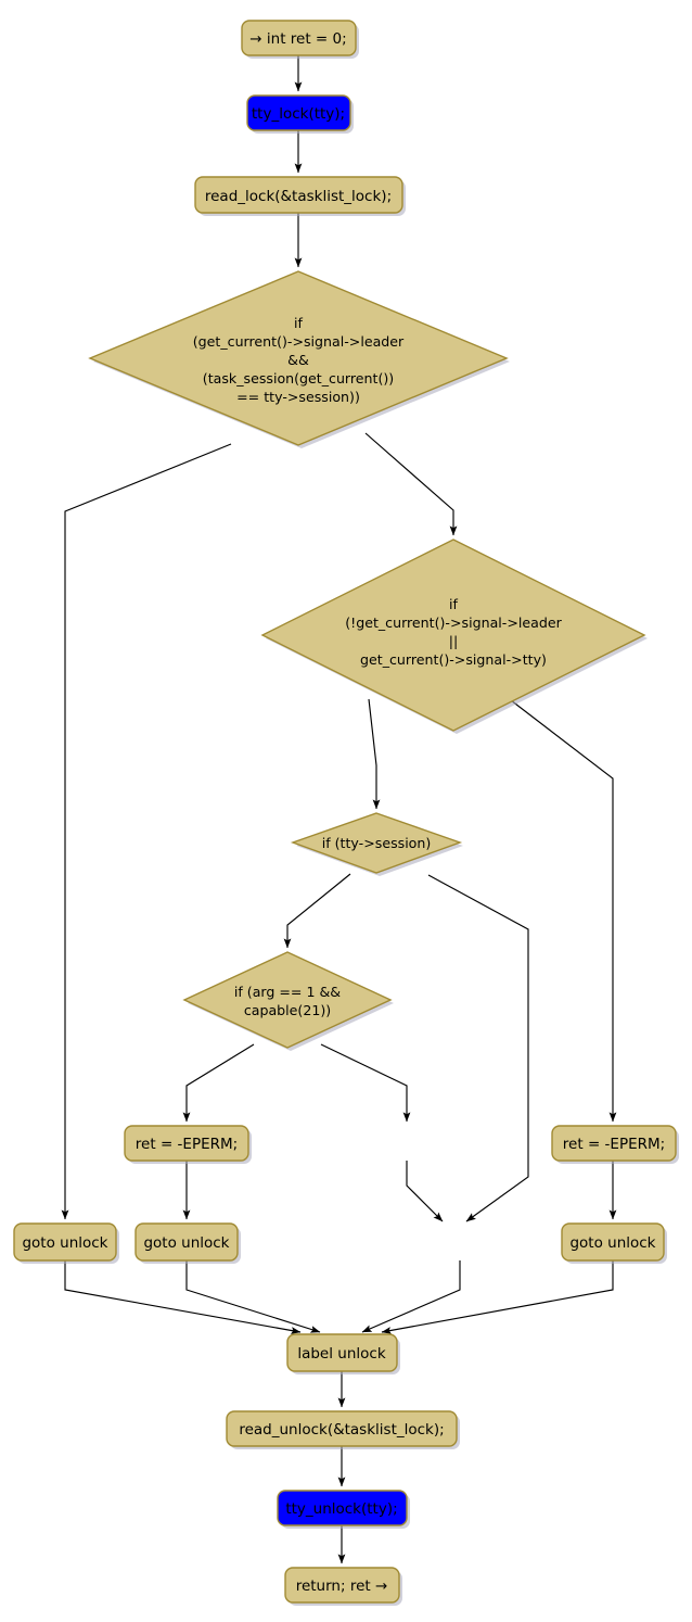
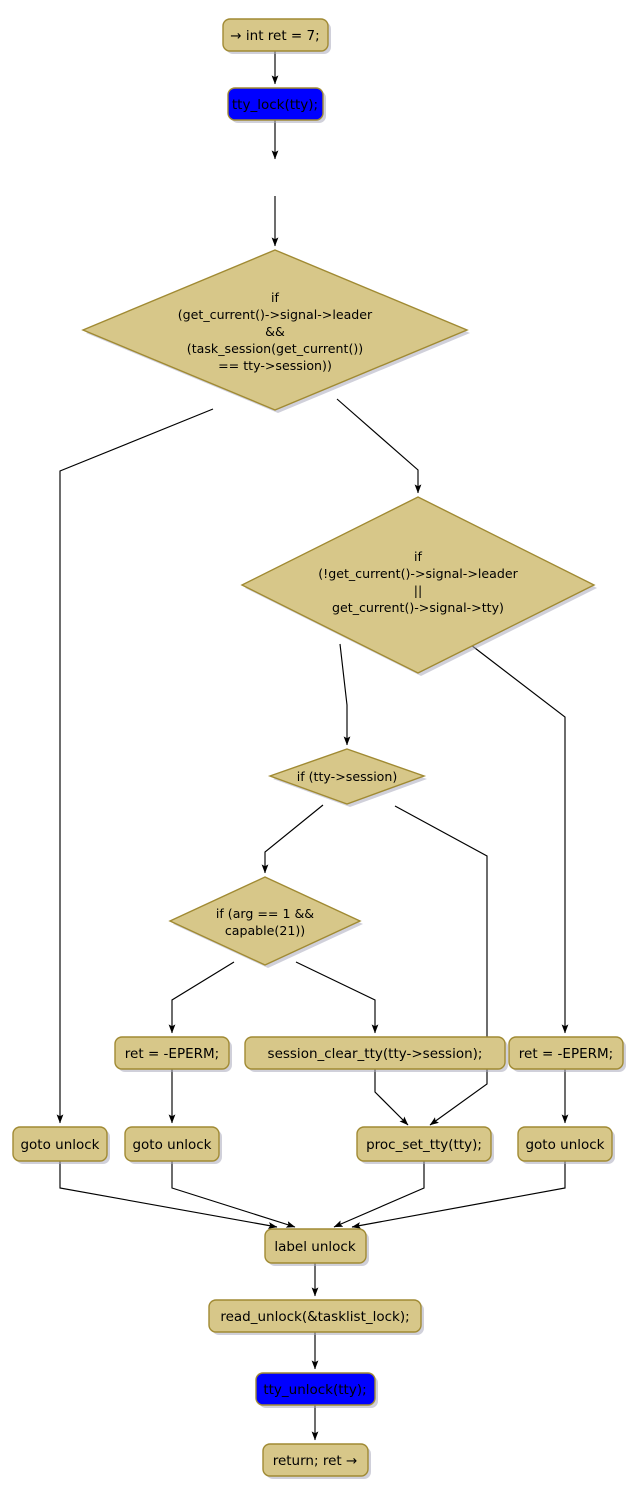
- → int ret = 0;
+ → int ret = 7;
  tty_lock(tty);
- read_lock(&tasklist_lock);
  if
  (get_current()->signal->leader
  &&
  (task_session(get_current())
  == tty->session))
  if
  (!get_current()->signal->leader
  ||
  get_current()->signal->tty)
  if (tty->session)
  if (arg == 1 &&
  capable(21))
  ret = -EPERM;
+ session_clear_tty(tty->session);
  ret = -EPERM;
  goto unlock
  goto unlock
+ proc_set_tty(tty);
  goto unlock
  label unlock
  read_unlock(&tasklist_lock);
  tty_unlock(tty);
  return; ret →
